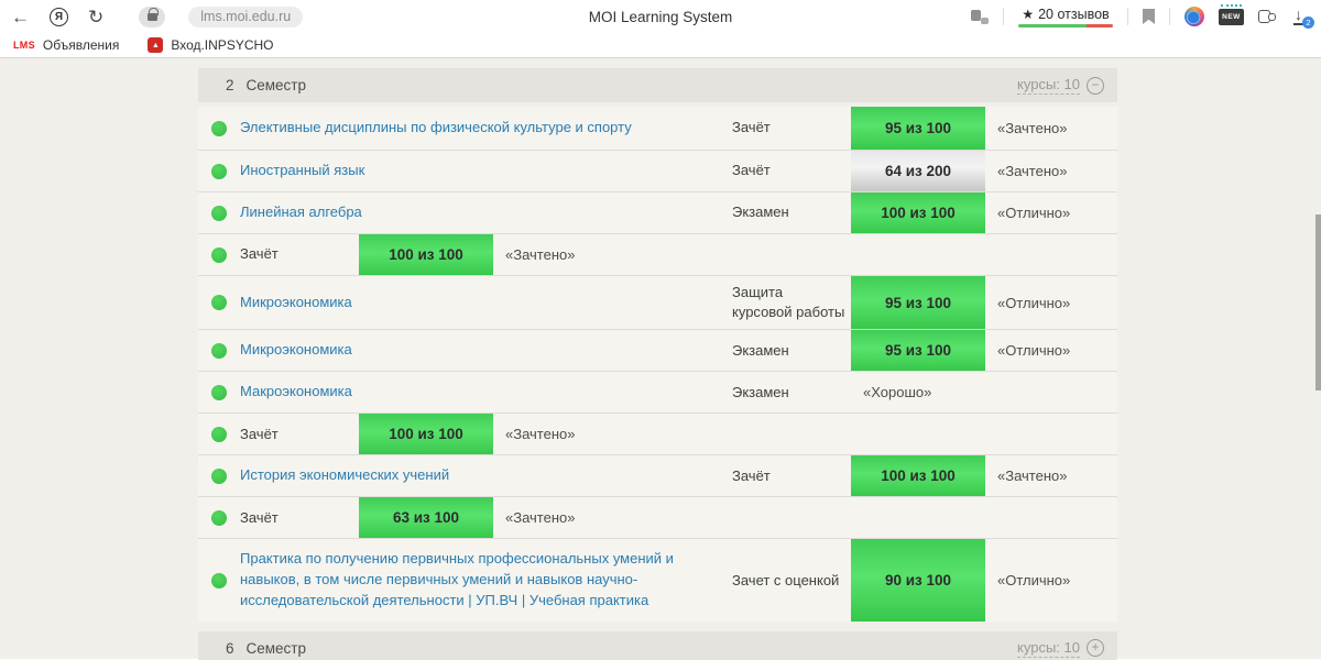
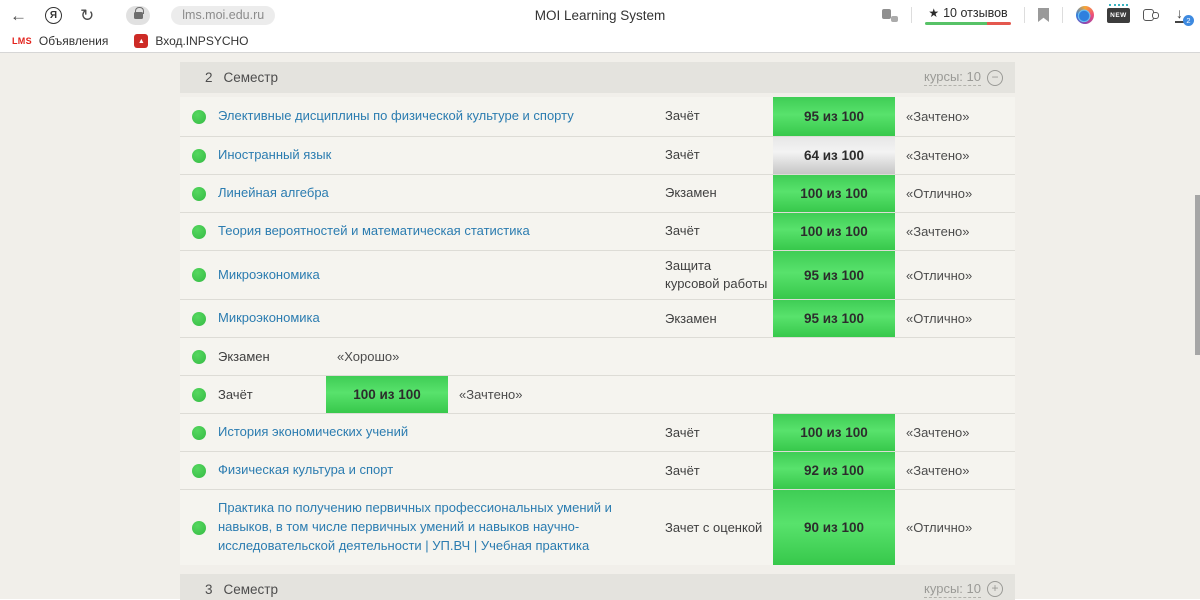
  ←
  Я
  ↻
  lms.moi.edu.ru
  MOI Learning System
  ★
- 20 отзывов
+ 10 отзывов
  ↓
  2
  LMS
  Объявления
  Вход.INPSYCHO
  2
  Семестр
  курсы: 10
  −
  Элективные дисциплины по физической культуре и спорту
  Зачёт
  95 из 100
  «Зачтено»
  Иностранный язык
  Зачёт
- 64 из 200
+ 64 из 100
  «Зачтено»
  Линейная алгебра
  Экзамен
  100 из 100
  «Отлично»
+ Теория вероятностей и математическая статистика
  Зачёт
  100 из 100
  «Зачтено»
  Микроэкономика
  Защита курсовой работы
  95 из 100
  «Отлично»
  Микроэкономика
  Экзамен
  95 из 100
  «Отлично»
- Макроэкономика
  Экзамен
  «Хорошо»
  Зачёт
  100 из 100
  «Зачтено»
  История экономических учений
  Зачёт
  100 из 100
  «Зачтено»
+ Физическая культура и спорт
  Зачёт
- 63 из 100
+ 92 из 100
  «Зачтено»
  Практика по получению первичных профессиональных умений и навыков, в том числе первичных умений и навыков научно-исследовательской деятельности | УП.ВЧ | Учебная практика
  Зачет с оценкой
  90 из 100
  «Отлично»
- 6
+ 3
  Семестр
  курсы: 10
  +
